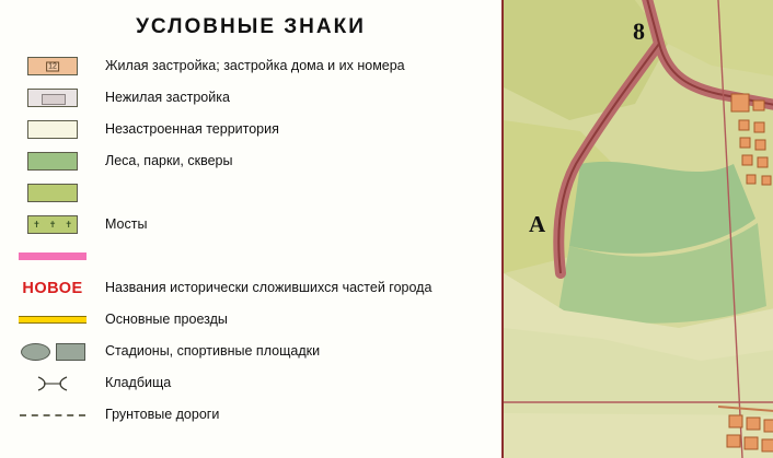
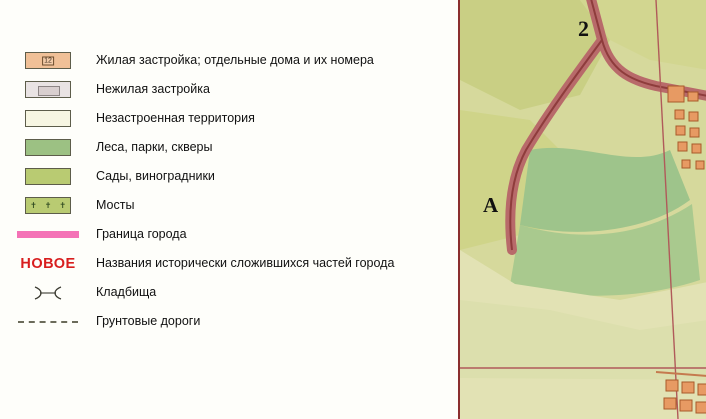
- УСЛОВНЫЕ ЗНАКИ
- Жилая застройка; застройка дома и их номера
+ Жилая застройка; отдельные дома и их номера
  Нежилая застройка
  Незастроенная территория
  Леса, парки, скверы
+ Сады, виноградники
  ✝
  ✝
  ✝
  Мосты
+ Граница города
  НОВОЕ
  Названия исторически сложившихся частей города
- Основные проезды
- Стадионы, спортивные площадки
  Кладбища
  Грунтовые дороги
- 8
+ 2
  A
